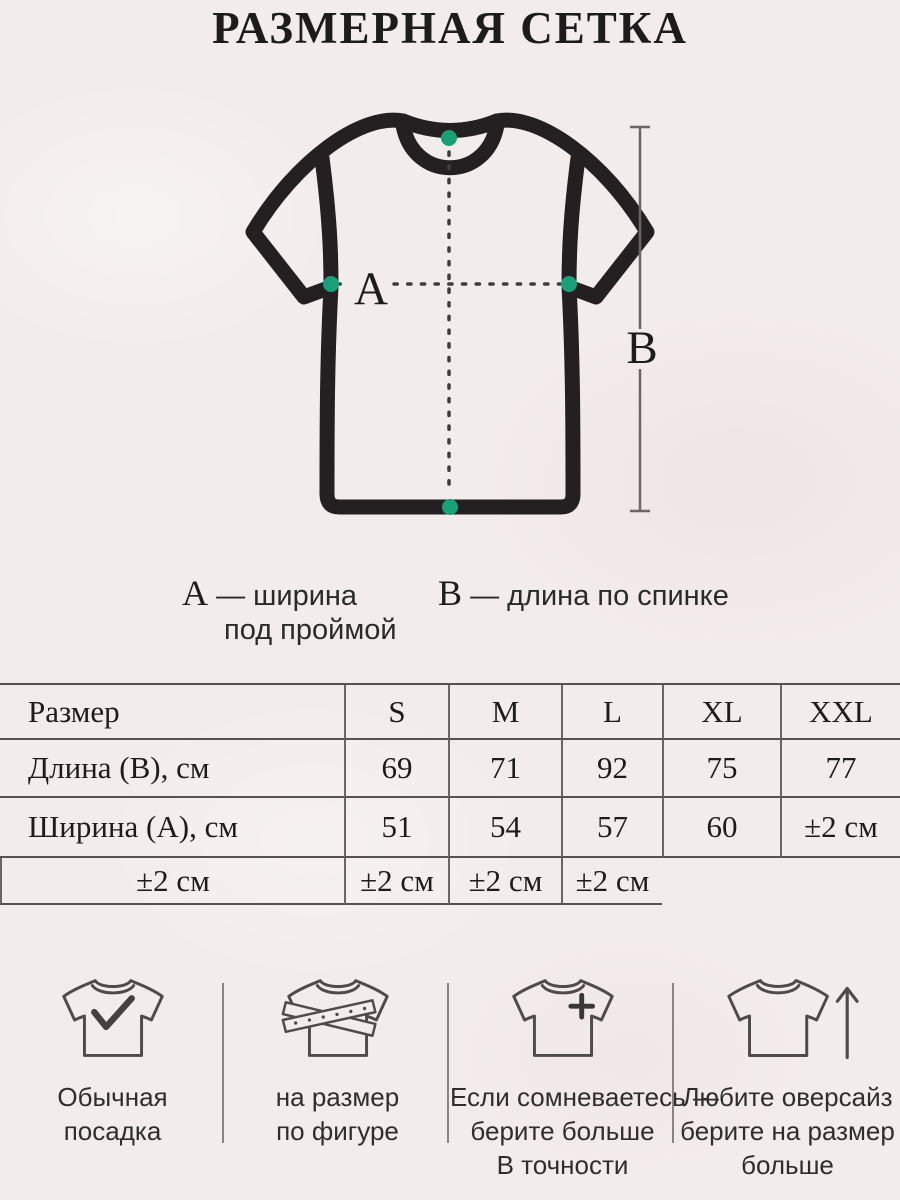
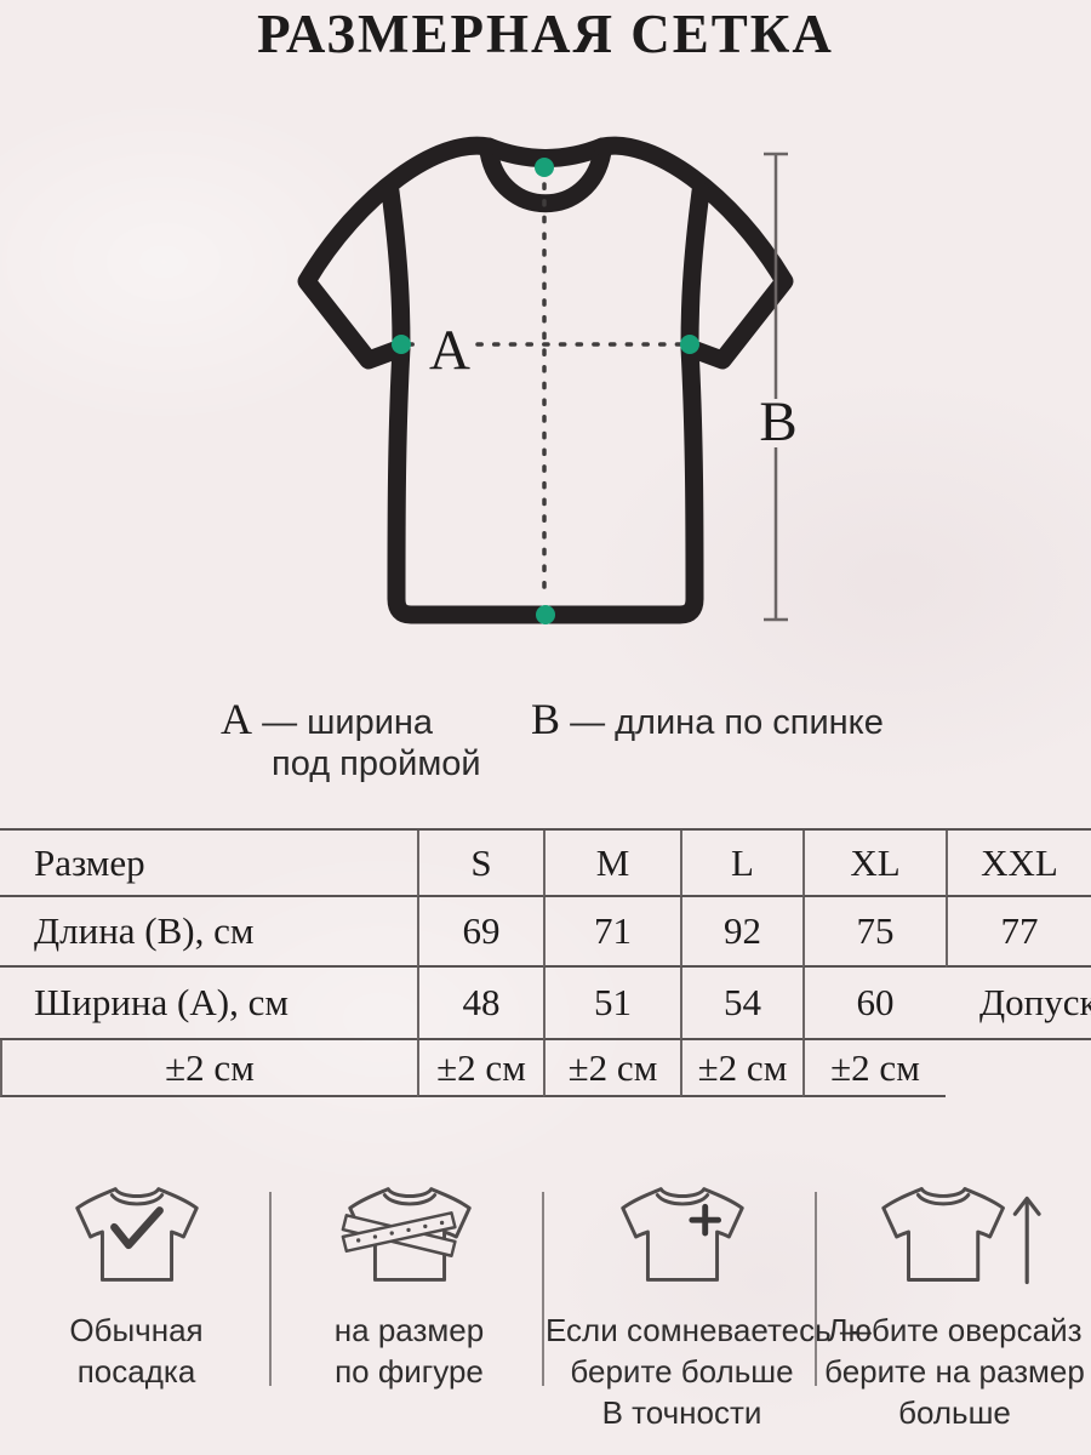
  РАЗМЕРНАЯ СЕТКА
  А
  В
  А — ширина
  под проймой
  В — длина по спинке
  Размер
  S
  M
  L
  XL
  XXL
  Длина (В), см
  69
  71
  92
  75
  77
  Ширина (А), см
+ 48
  51
  54
- 57
  60
+ Допуск
  ±2 см
  ±2 см
  ±2 см
  ±2 см
  ±2 см
  Обычная
  посадка
  на размер
  по фигуре
  Если сомневаетес
  берите больше
  В точности
  Любите оверсайз
  берите на размер
  больше
